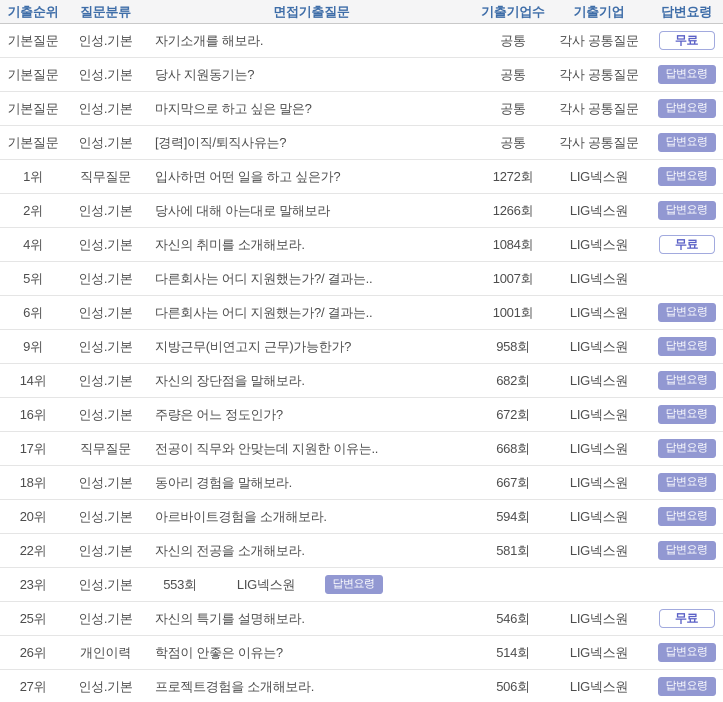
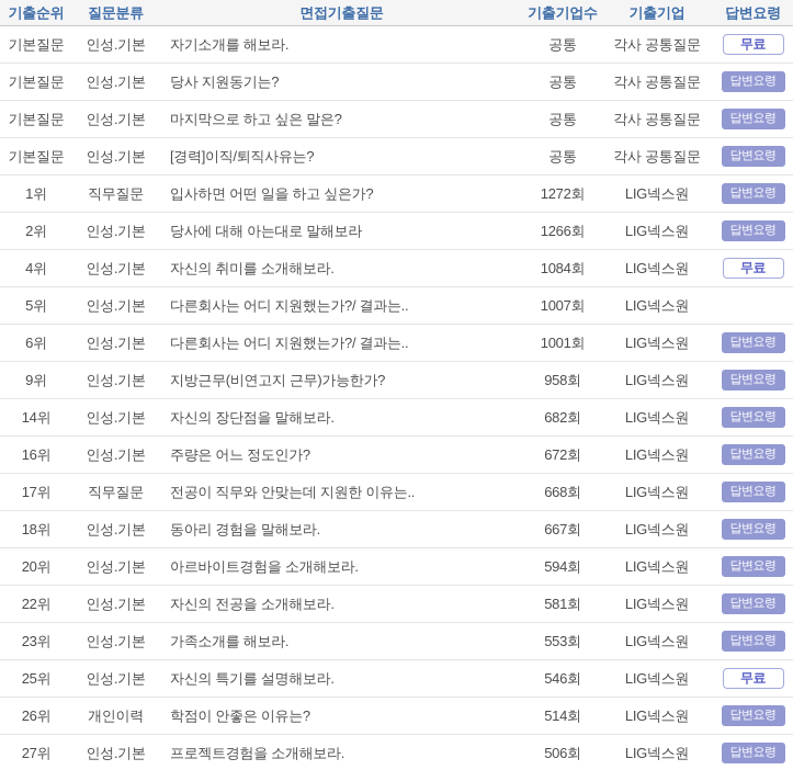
  기출순위
  질문분류
  면접기출질문
  기출기업수
  기출기업
  답변요령
  기본질문
  인성.기본
  자기소개를 해보라.
  공통
  각사 공통질문
  무료
  기본질문
  인성.기본
  당사 지원동기는?
  공통
  각사 공통질문
  답변요령
  기본질문
  인성.기본
  마지막으로 하고 싶은 말은?
  공통
  각사 공통질문
  답변요령
  기본질문
  인성.기본
  [경력]이직/퇴직사유는?
  공통
  각사 공통질문
  답변요령
  1위
  직무질문
  입사하면 어떤 일을 하고 싶은가?
  1272회
  LIG넥스원
  답변요령
  2위
  인성.기본
  당사에 대해 아는대로 말해보라
  1266회
  LIG넥스원
  답변요령
  4위
  인성.기본
  자신의 취미를 소개해보라.
  1084회
  LIG넥스원
  무료
  5위
  인성.기본
  다른회사는 어디 지원했는가?/ 결과는..
  1007회
  LIG넥스원
  6위
  인성.기본
  다른회사는 어디 지원했는가?/ 결과는..
  1001회
  LIG넥스원
  답변요령
  9위
  인성.기본
  지방근무(비연고지 근무)가능한가?
  958회
  LIG넥스원
  답변요령
  14위
  인성.기본
  자신의 장단점을 말해보라.
  682회
  LIG넥스원
  답변요령
  16위
  인성.기본
  주량은 어느 정도인가?
  672회
  LIG넥스원
  답변요령
  17위
  직무질문
  전공이 직무와 안맞는데 지원한 이유는..
  668회
  LIG넥스원
  답변요령
  18위
  인성.기본
  동아리 경험을 말해보라.
  667회
  LIG넥스원
  답변요령
  20위
  인성.기본
  아르바이트경험을 소개해보라.
  594회
  LIG넥스원
  답변요령
  22위
  인성.기본
  자신의 전공을 소개해보라.
  581회
  LIG넥스원
  답변요령
  23위
  인성.기본
+ 가족소개를 해보라.
  553회
  LIG넥스원
  답변요령
  25위
  인성.기본
  자신의 특기를 설명해보라.
  546회
  LIG넥스원
  무료
  26위
  개인이력
  학점이 안좋은 이유는?
  514회
  LIG넥스원
  답변요령
  27위
  인성.기본
  프로젝트경험을 소개해보라.
  506회
  LIG넥스원
  답변요령
